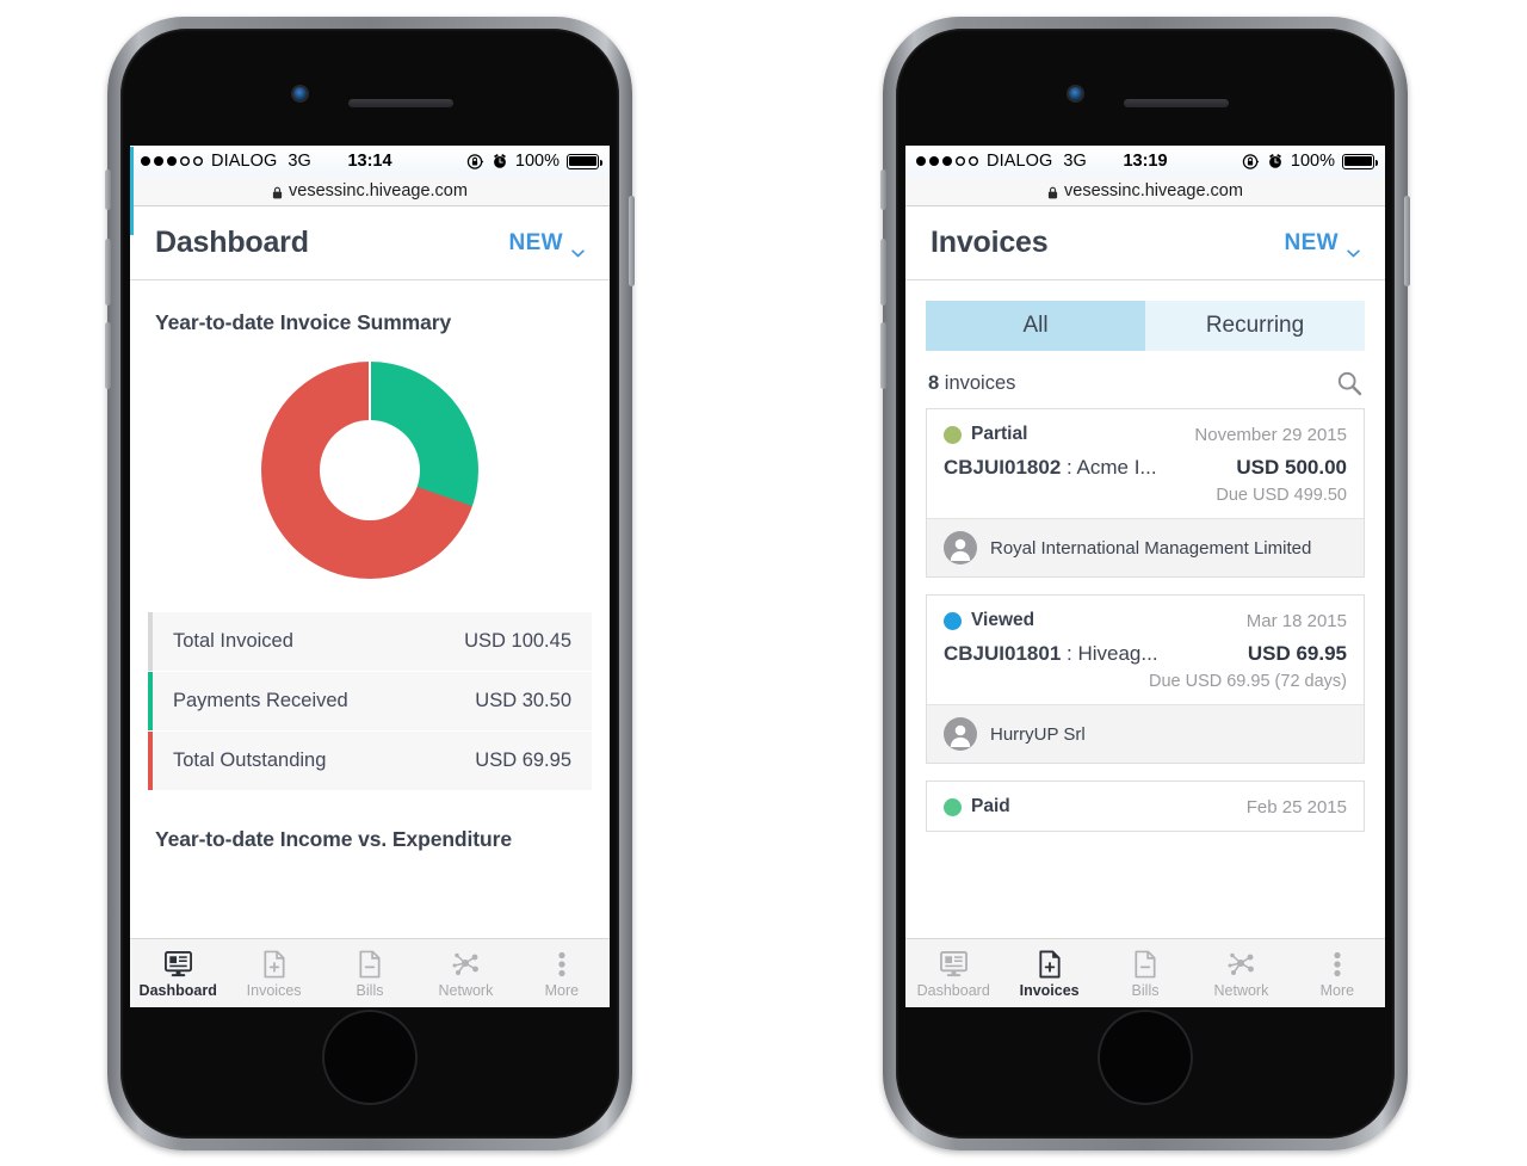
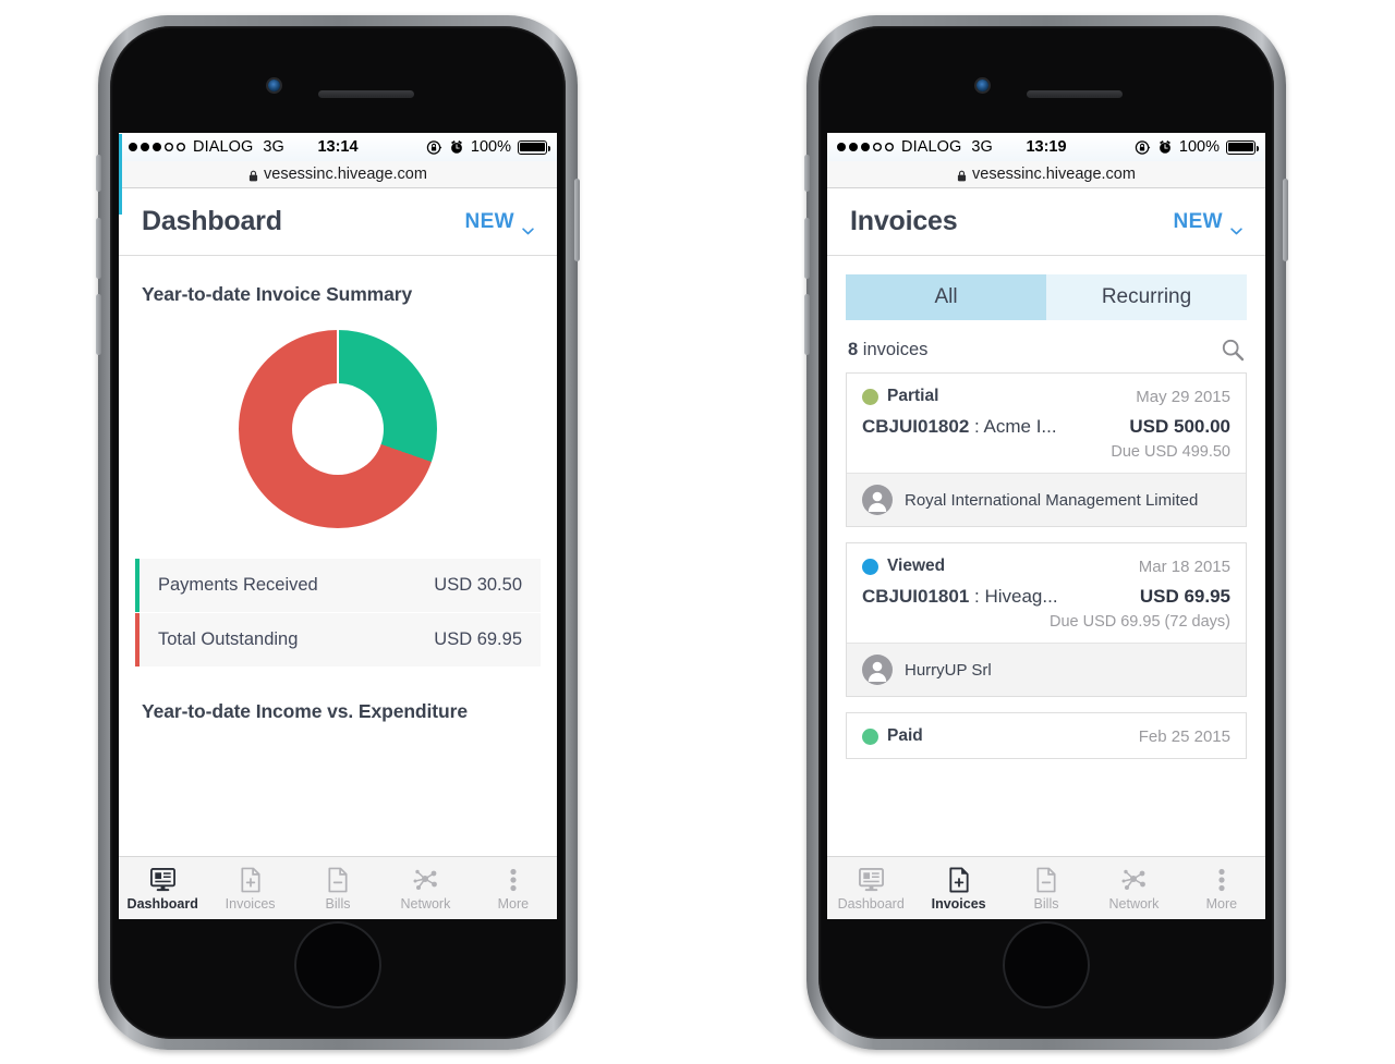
  DIALOG
  3G
  13:14
  100%
  vesessinc.hiveage.com
  Dashboard
  NEW
  Year-to-date Invoice Summary
- Total Invoiced
- USD 100.45
  Payments Received
  USD 30.50
  Total Outstanding
  USD 69.95
  Year-to-date Income vs. Expenditure
  Dashboard
  Invoices
  Bills
  Network
  More
  DIALOG
  3G
  13:19
  100%
  vesessinc.hiveage.com
  Invoices
  NEW
  All
  Recurring
  8 invoices
  Partial
- November 29 2015
+ May 29 2015
  CBJUI01802 : Acme I...
  USD 500.00
  Due USD 499.50
  Royal International Management Limited
  Viewed
  Mar 18 2015
  CBJUI01801 : Hiveag...
  USD 69.95
  Due USD 69.95 (72 days)
  HurryUP Srl
  Paid
  Feb 25 2015
  Dashboard
  Invoices
  Bills
  Network
  More
